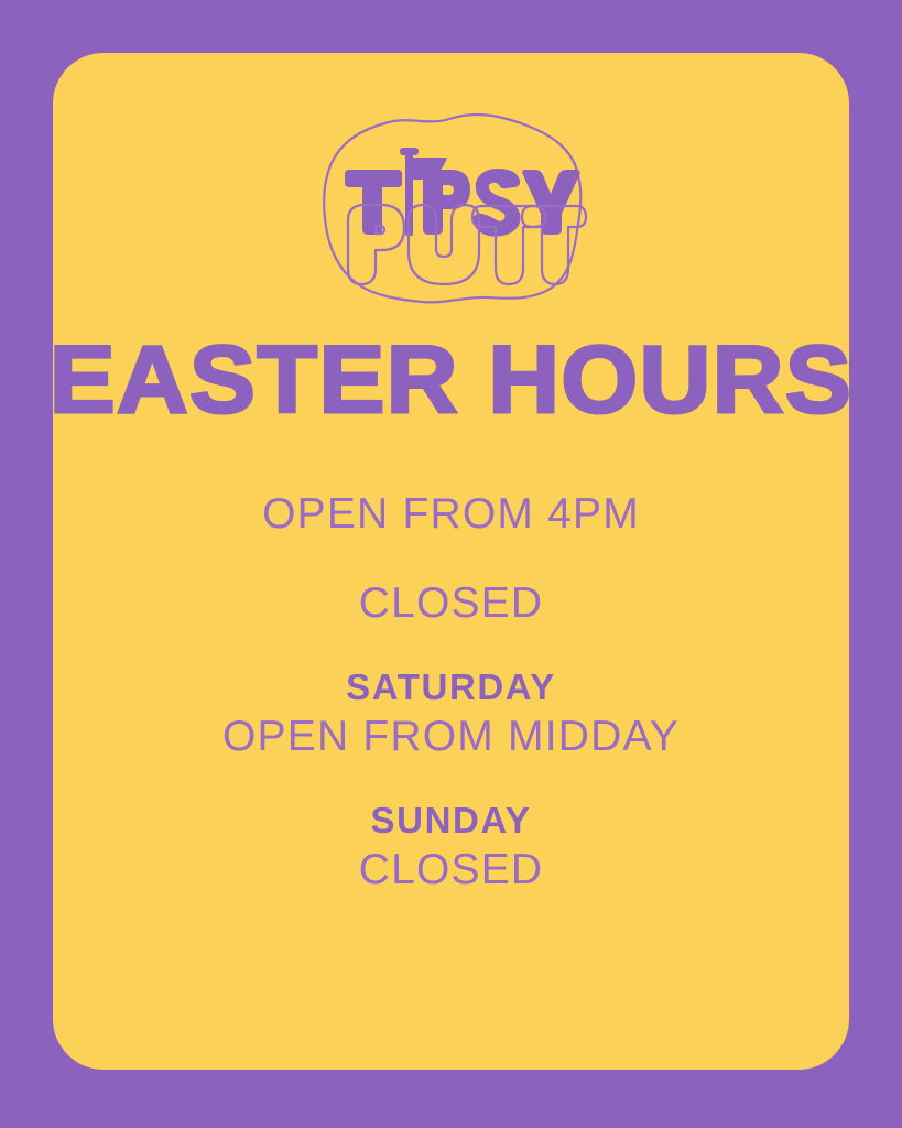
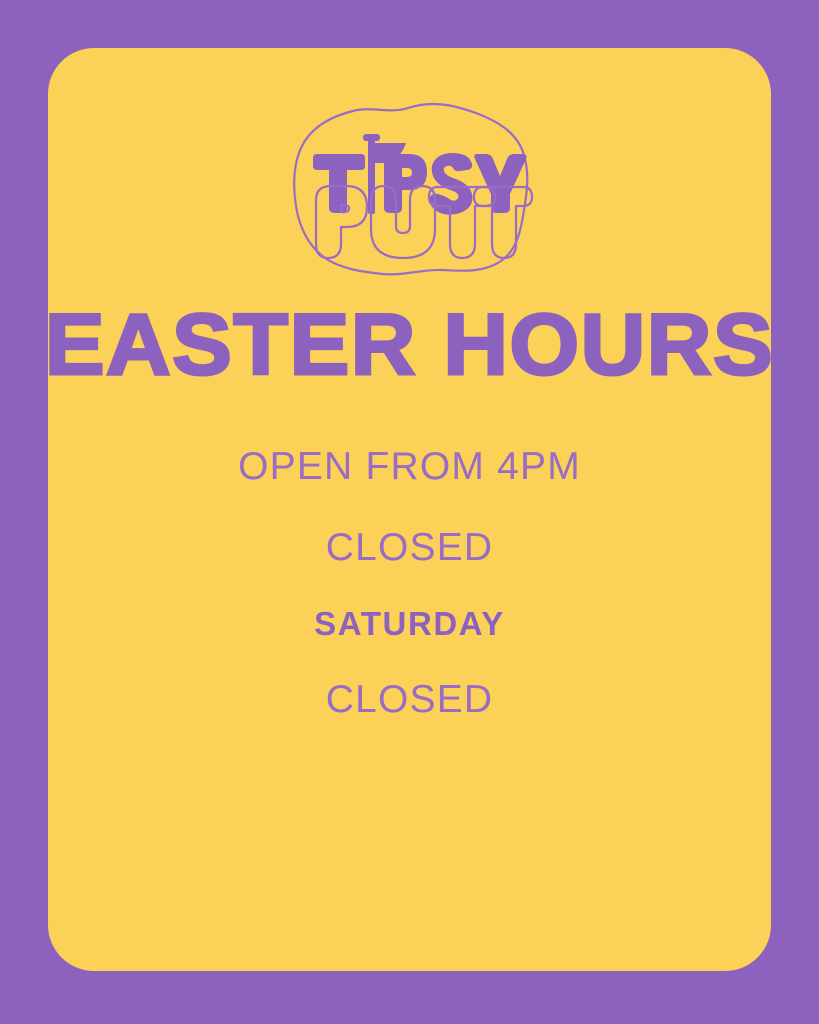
  EASTER HOURS
  OPEN FROM 4PM
  CLOSED
  SATURDAY
- OPEN FROM MIDDAY
- SUNDAY
  CLOSED
